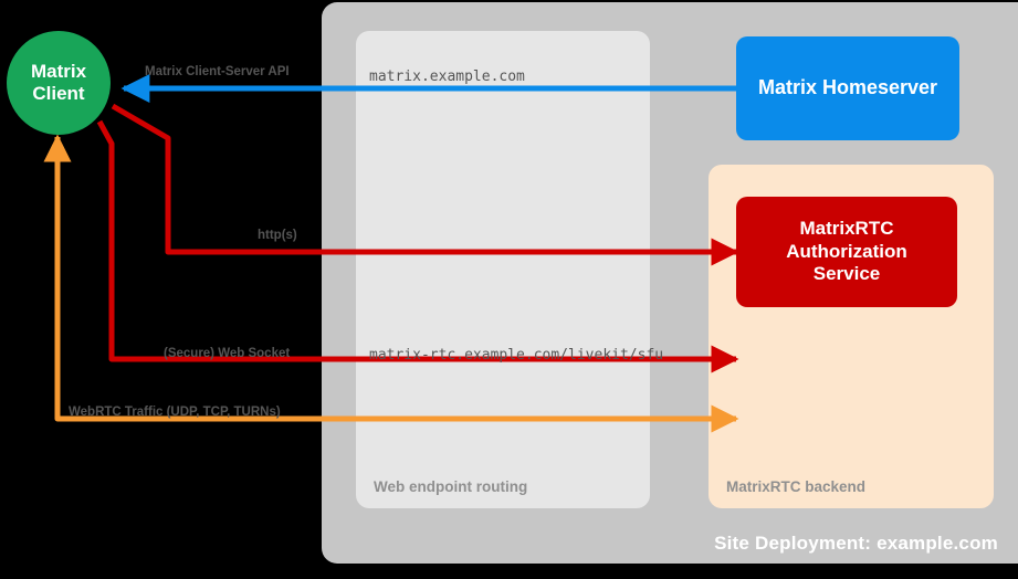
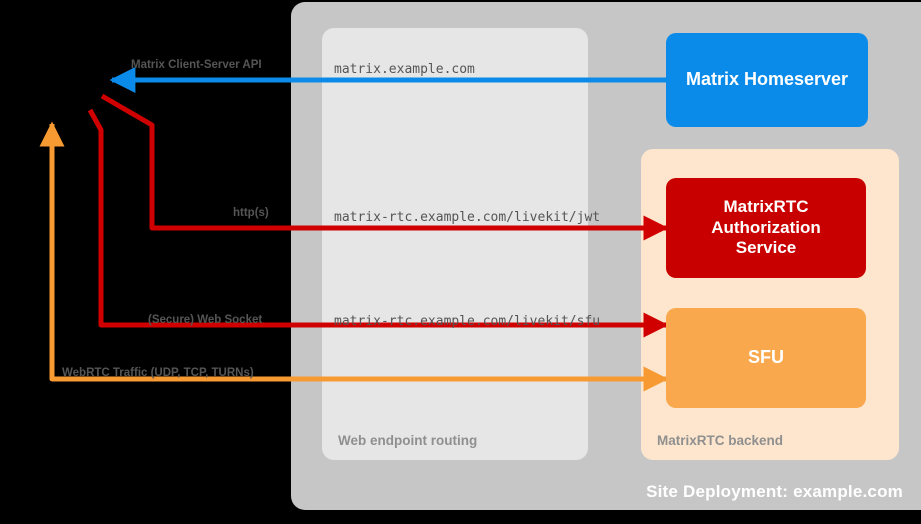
  Site Deployment: example.com
  Web endpoint routing
  MatrixRTC backend
  Matrix Client-Server API
  http(s)
  (Secure) Web Socket
  WebRTC Traffic (UDP, TCP, TURNs)
  matrix.example.com
+ matrix-rtc.example.com/livekit/jwt
  matrix-rtc.example.com/livekit/sfu
- Matrix
- Client
  Matrix Homeserver
  MatrixRTC
  Authorization
  Service
+ SFU
